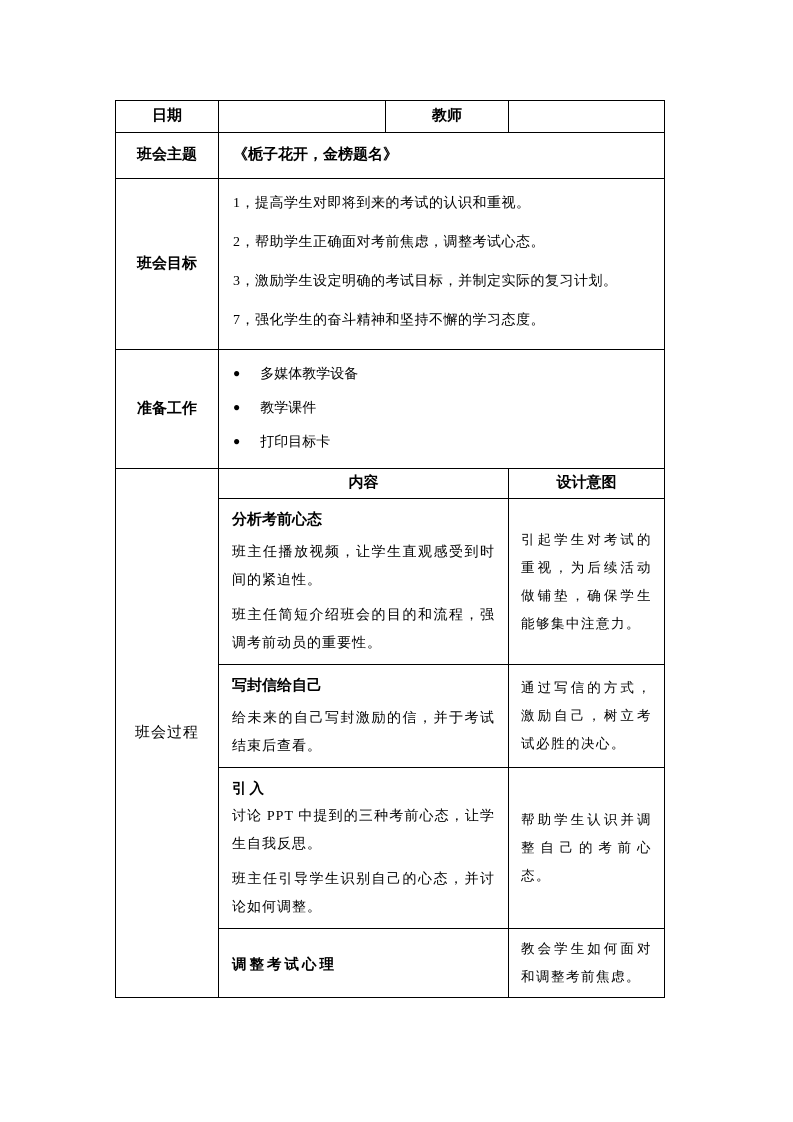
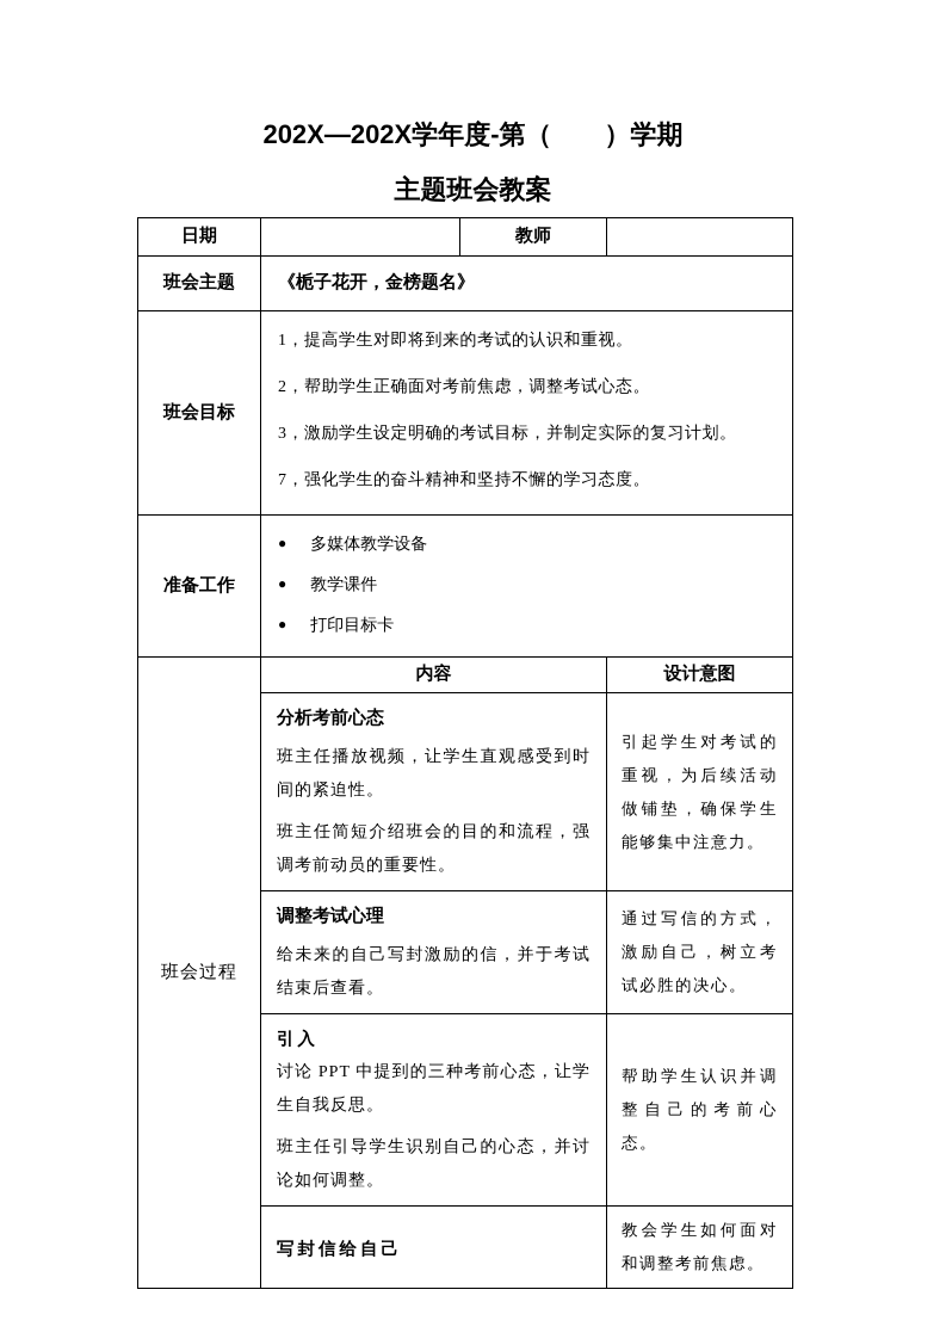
+ 202X—202X学年度-第（ ）学期
+ 主题班会教案
  日期		教师
  班会主题	《栀子花开，金榜题名》
  班会目标	1，提高学生对即将到来的考试的认识和重视。 2，帮助学生正确面对考前焦虑，调整考试心态。 3，激励学生设定明确的考试目标，并制定实际的复习计划。 7，强化学生的奋斗精神和坚持不懈的学习态度。
  准备工作	● 多媒体教学设备 ● 教学课件 ● 打印目标卡
  班会过程	内容	设计意图
  分析考前心态 班主任播放视频，让学生直观感受到时间的紧迫性。 班主任简短介绍班会的目的和流程，强调考前动员的重要性。	引起学生对考试的重视，为后续活动做铺垫，确保学生能够集中注意力。
- 写封信给自己 给未来的自己写封激励的信，并于考试结束后查看。	通过写信的方式，激励自己，树立考试必胜的决心。
+ 调整考试心理 给未来的自己写封激励的信，并于考试结束后查看。	通过写信的方式，激励自己，树立考试必胜的决心。
  引入 讨论 PPT 中提到的三种考前心态，让学生自我反思。 班主任引导学生识别自己的心态，并讨论如何调整。	帮助学生认识并调整自己的考前心态。
- 调整考试心理	教会学生如何面对和调整考前焦虑。
+ 写封信给自己	教会学生如何面对和调整考前焦虑。
